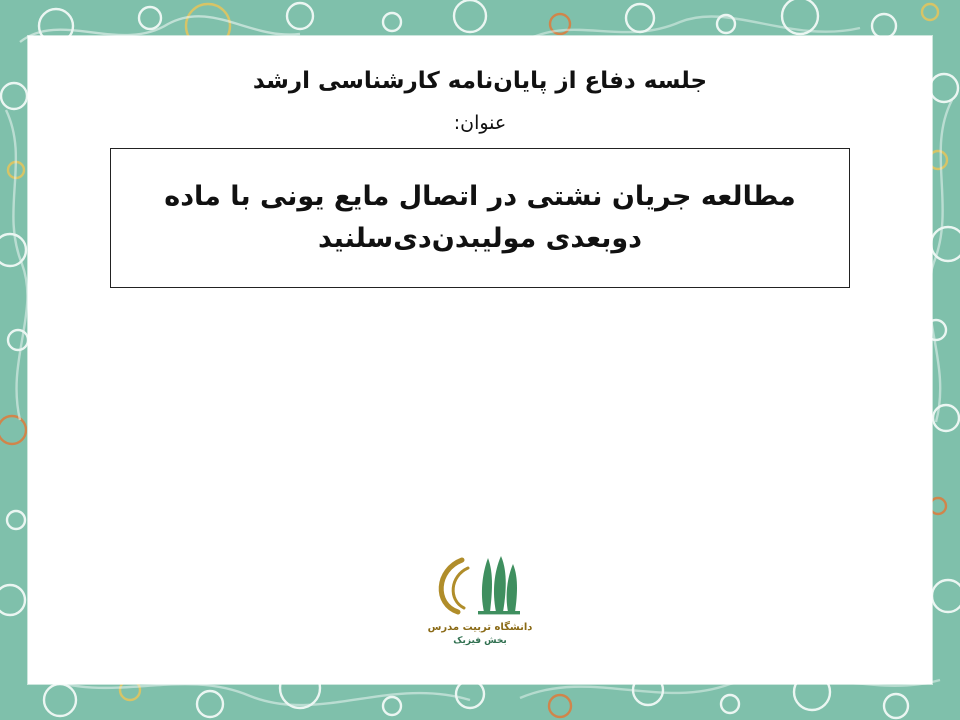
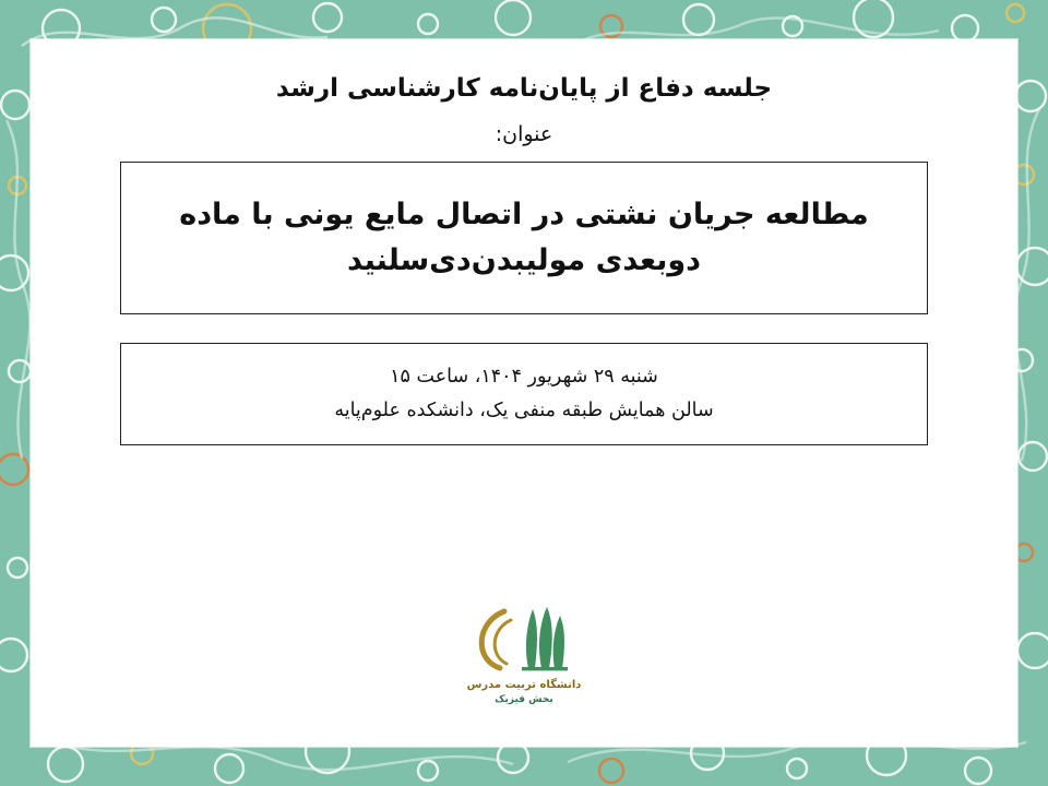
  جلسه دفاع از پایان‌نامه کارشناسی ارشد
  عنوان:
  مطالعه جریان نشتی در اتصال مایع یونی با ماده دوبعدی مولیبدن‌دی‌سلنید
+ شنبه ۲۹ شهریور ۱۴۰۴، ساعت ۱۵
+ سالن همایش طبقه منفی یک، دانشکده علوم‌پایه
  دانشگاه تربیت مدرس
  بخش فیزیک
